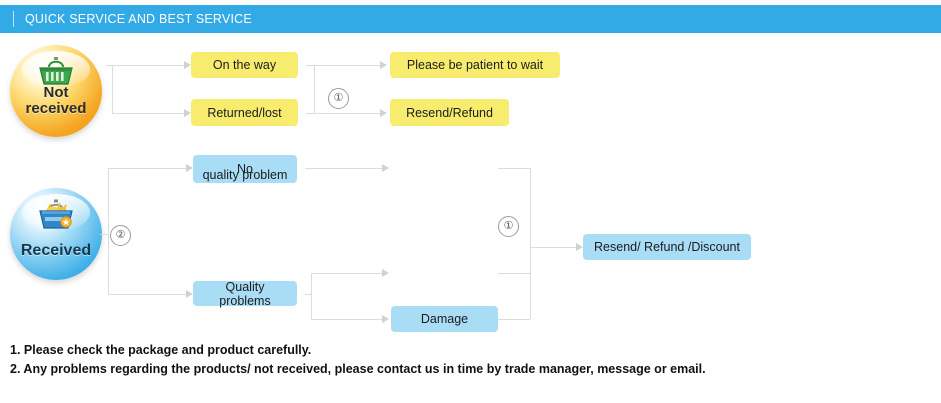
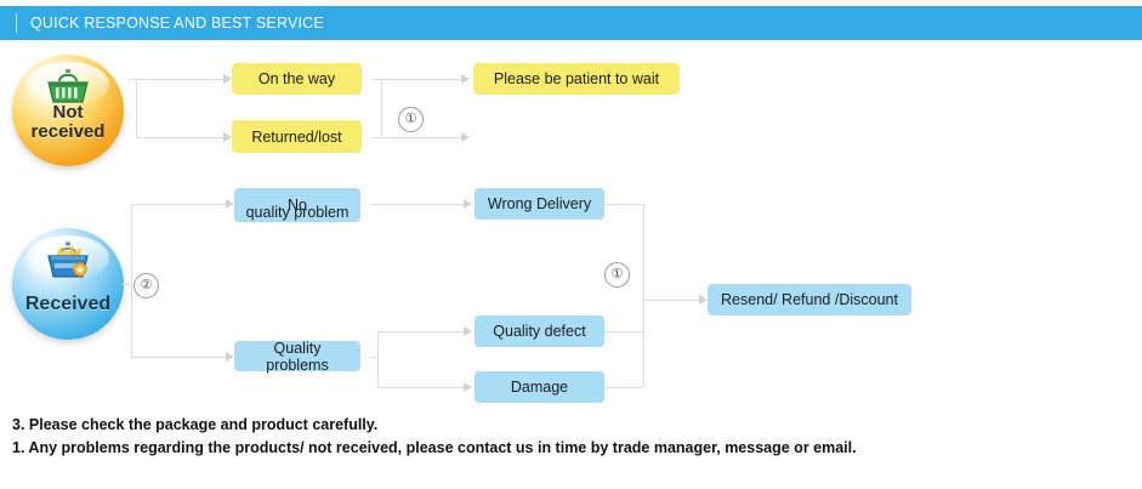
- QUICK SERVICE AND BEST SERVICE
+ QUICK RESPONSE AND BEST SERVICE
  Not
  received
  Received
  On the way
  Returned/lost
  ①
  Please be patient to wait
- Resend/Refund
  ②
  No
  Quality problems
  quality problem
+ Wrong Delivery
+ Quality defect
  Damage
  ①
  Resend/ Refund /Discount
- 1. Please check the package and product carefully.
+ 3. Please check the package and product carefully.
- 2. Any problems regarding the products/ not received, please contact us in time by trade manager, message or email.
+ 1. Any problems regarding the products/ not received, please contact us in time by trade manager, message or email.
